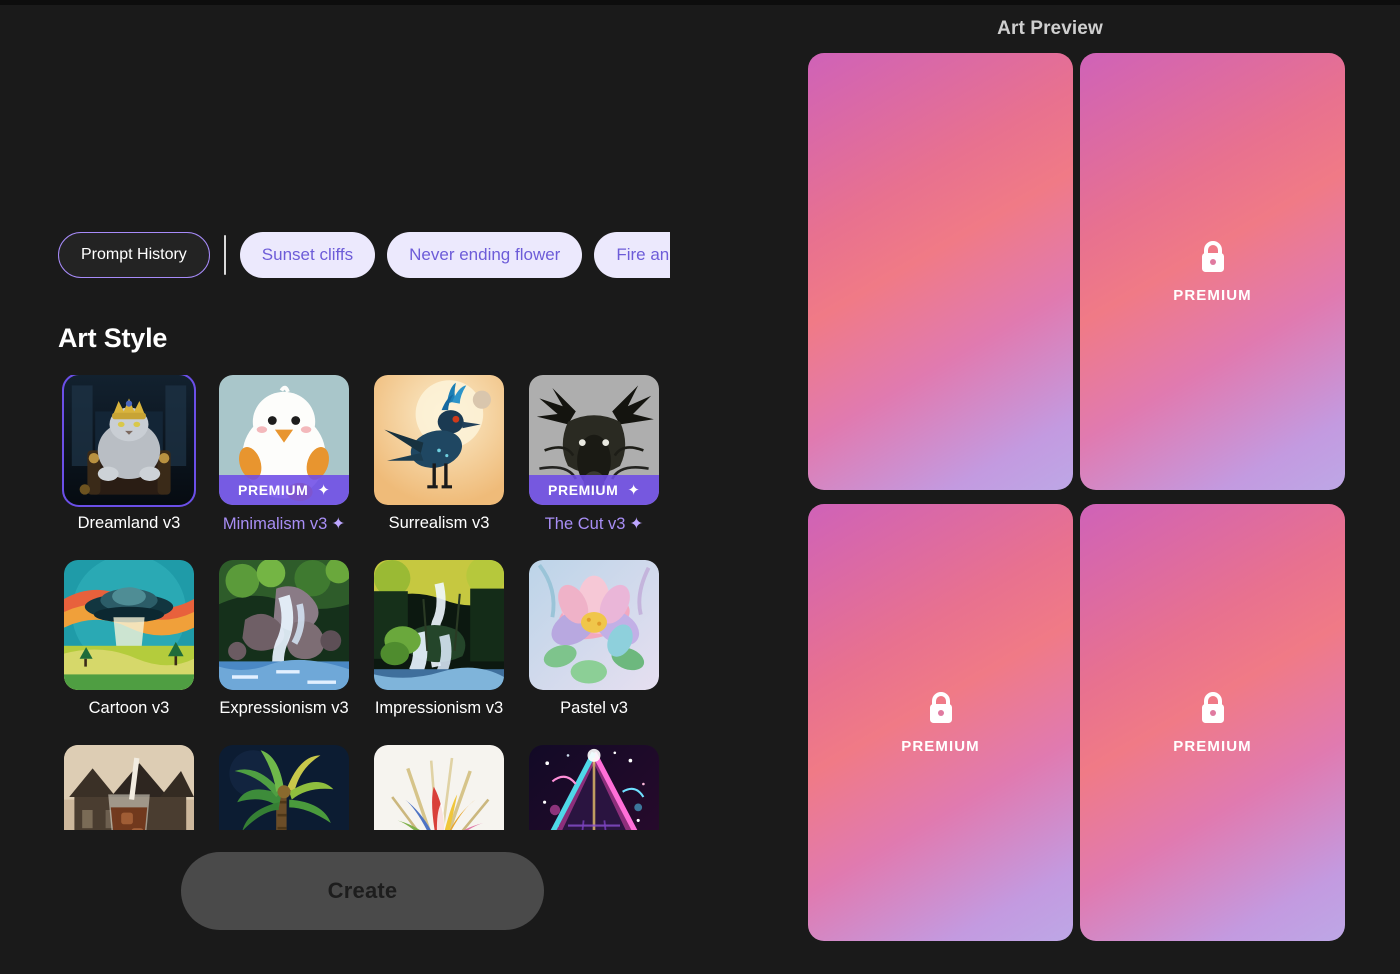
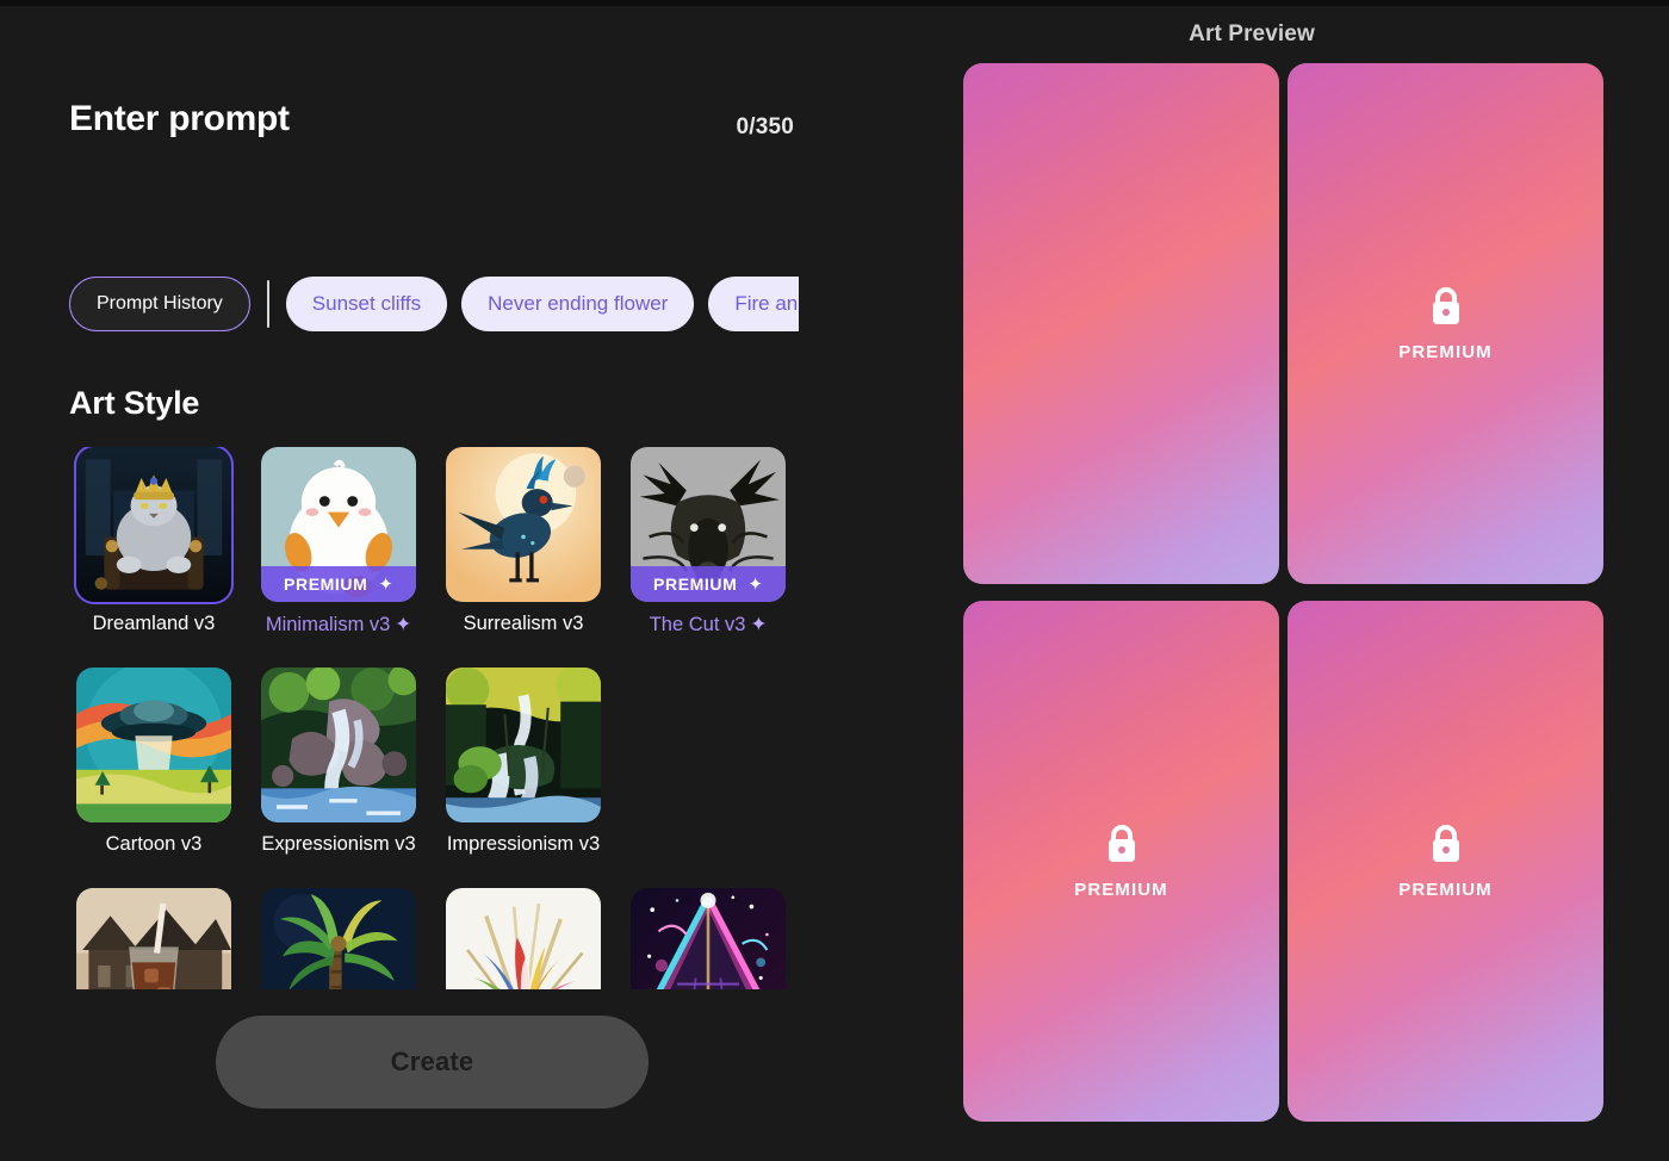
+ Enter prompt
+ 0/350
  Prompt History
  Sunset cliffs
  Never ending flower
  Fire an
  Art Style
  Dreamland v3
  PREMIUM
  ✦
  Minimalism v3 ✦
  Surrealism v3
  PREMIUM
  ✦
  The Cut v3 ✦
  Cartoon v3
  Expressionism v3
  Impressionism v3
- Pastel v3
  Create
  Art Preview
  PREMIUM
  PREMIUM
  PREMIUM
